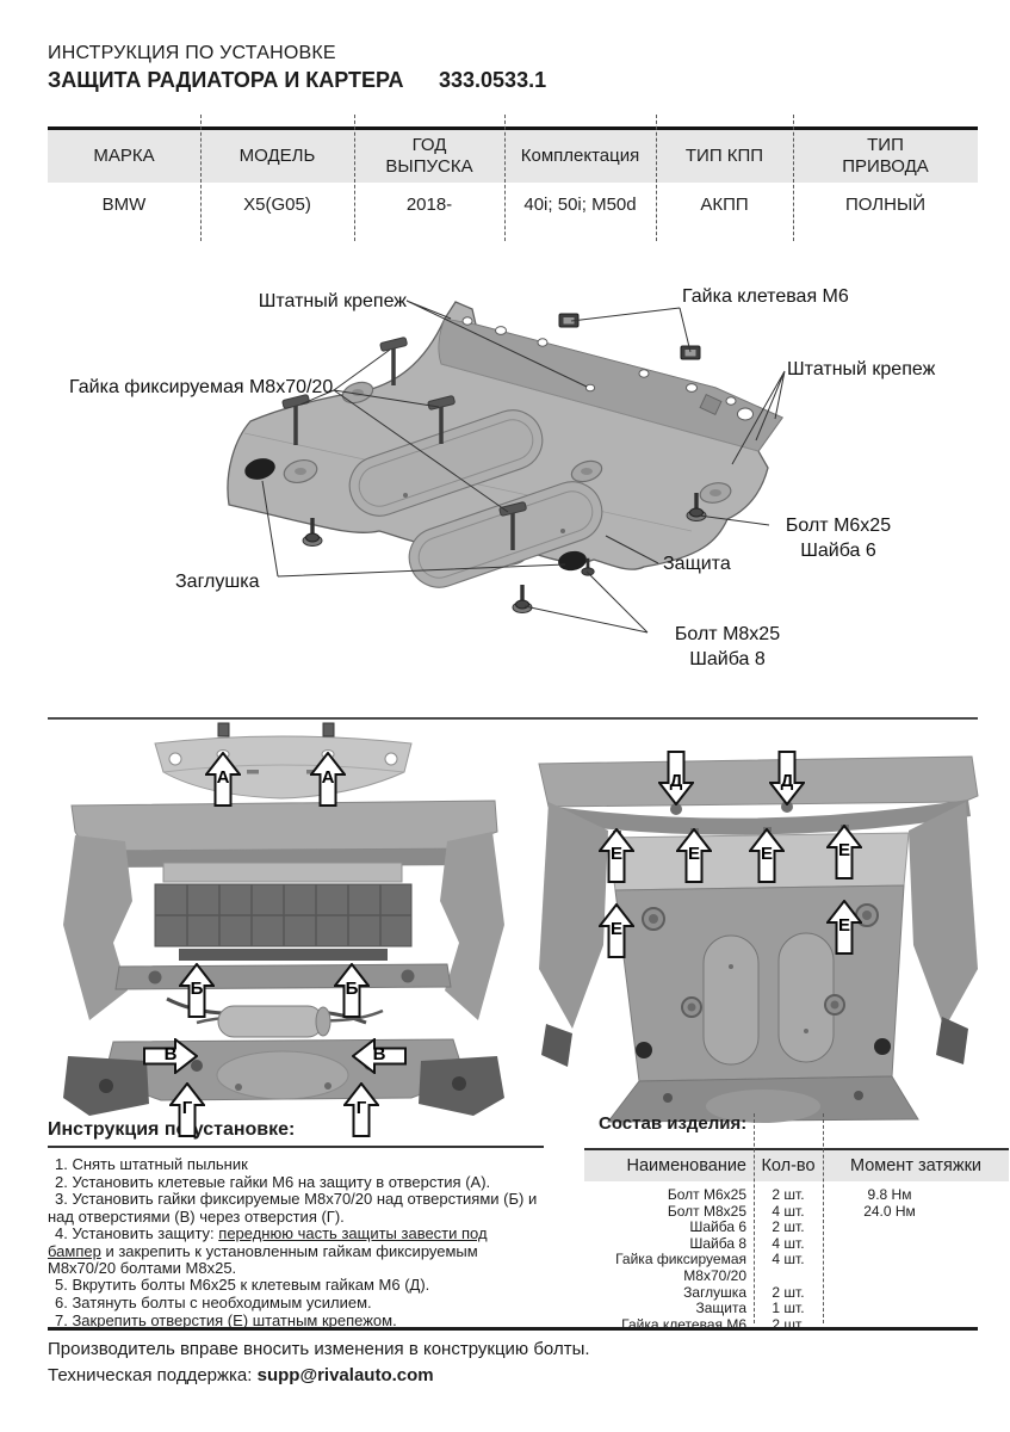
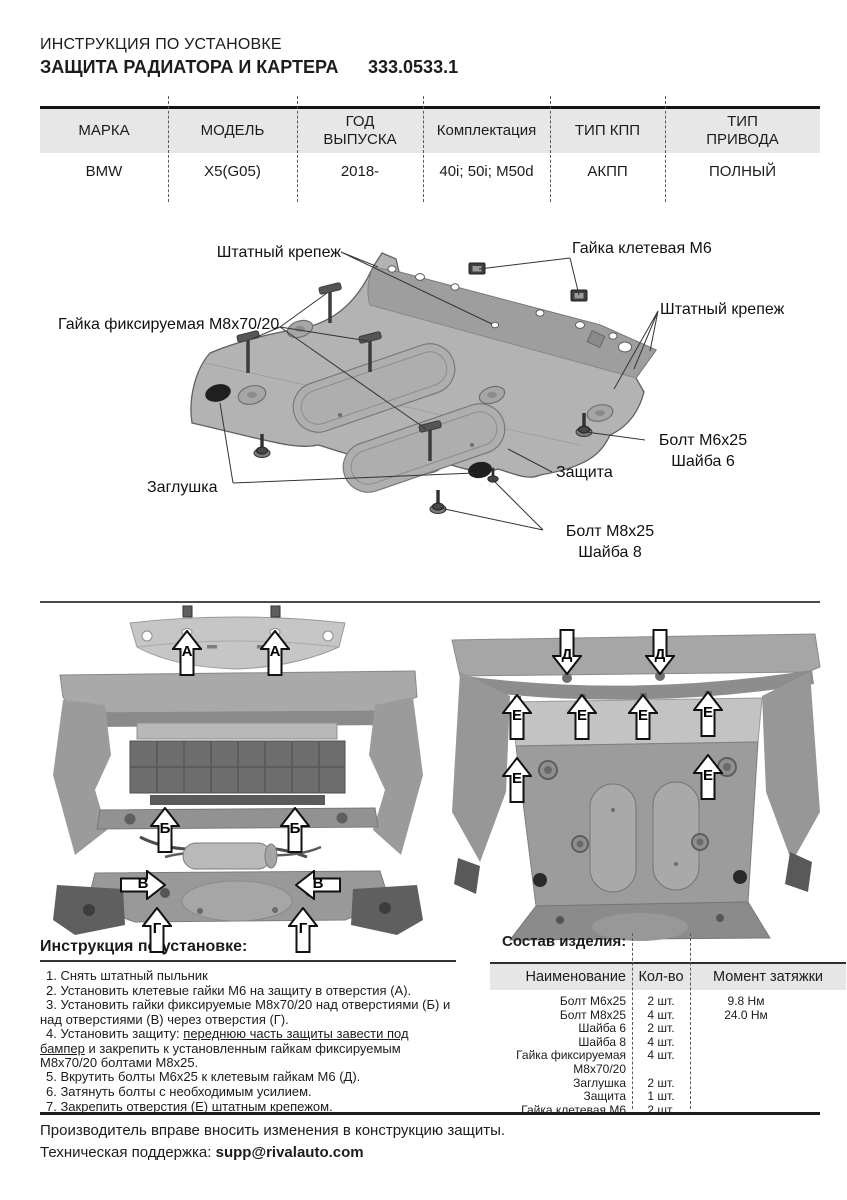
  ИНСТРУКЦИЯ ПО УСТАНОВКЕ
  ЗАЩИТА РАДИАТОРА И КАРТЕРА
  333.0533.1
  МАРКА
  МОДЕЛЬ
  ГОД
  ВЫПУСКА
  Комплектация
  ТИП КПП
  ТИП
  ПРИВОДА
  BMW
  X5(G05)
  2018-
  40i; 50i; M50d
  АКПП
  ПОЛНЫЙ
  Штатный крепеж
  Гайка клетевая М6
  Штатный крепеж
  Гайка фиксируемая М8х70/20
  Заглушка
  Болт М6х25
  Шайба 6
  Защита
  Болт М8х25
  Шайба 8
  А
  А
  Б
  Б
  В
  В
  Г
  Г
  Д
  Д
  Е
  Е
  Е
  Е
  Е
  Е
  Инструкция п установке:
  1. Снять штатный пыльник
  2. Установить клетевые гайки М6 на защиту в отверстия (А).
  3. Установить гайки фиксируемые М8х70/20 над отверстиями (Б) и над отверстиями (В) через отверстия (Г).
  4. Установить защиту: переднюю часть защиты завести под бампер и закрепить к установленным гайкам фиксируемым М8х70/20 болтами М8х25.
  5. Вкрутить болты М6х25 к клетевым гайкам М6 (Д).
  6. Затянуть болты с необходимым усилием.
  7. Закрепить отверстия (Е) штатным крепежом.
  Состав изделия:
  Наименование
  Кол-во
  Момент затяжки
  Болт М6х25
  2 шт.
  9.8 Нм
  Болт М8х25
  4 шт.
  24.0 Нм
  Шайба 6
  2 шт.
  Шайба 8
  4 шт.
  Гайка фиксируемая М8х70/20
  4 шт.
  Заглушка
  2 шт.
  Защита
  1 шт.
  Гайка клетевая М6
  2 шт.
- Производитель вправе вносить изменения в конструкцию болты.
+ Производитель вправе вносить изменения в конструкцию защиты.
  Техническая поддержка: supp@rivalauto.com
